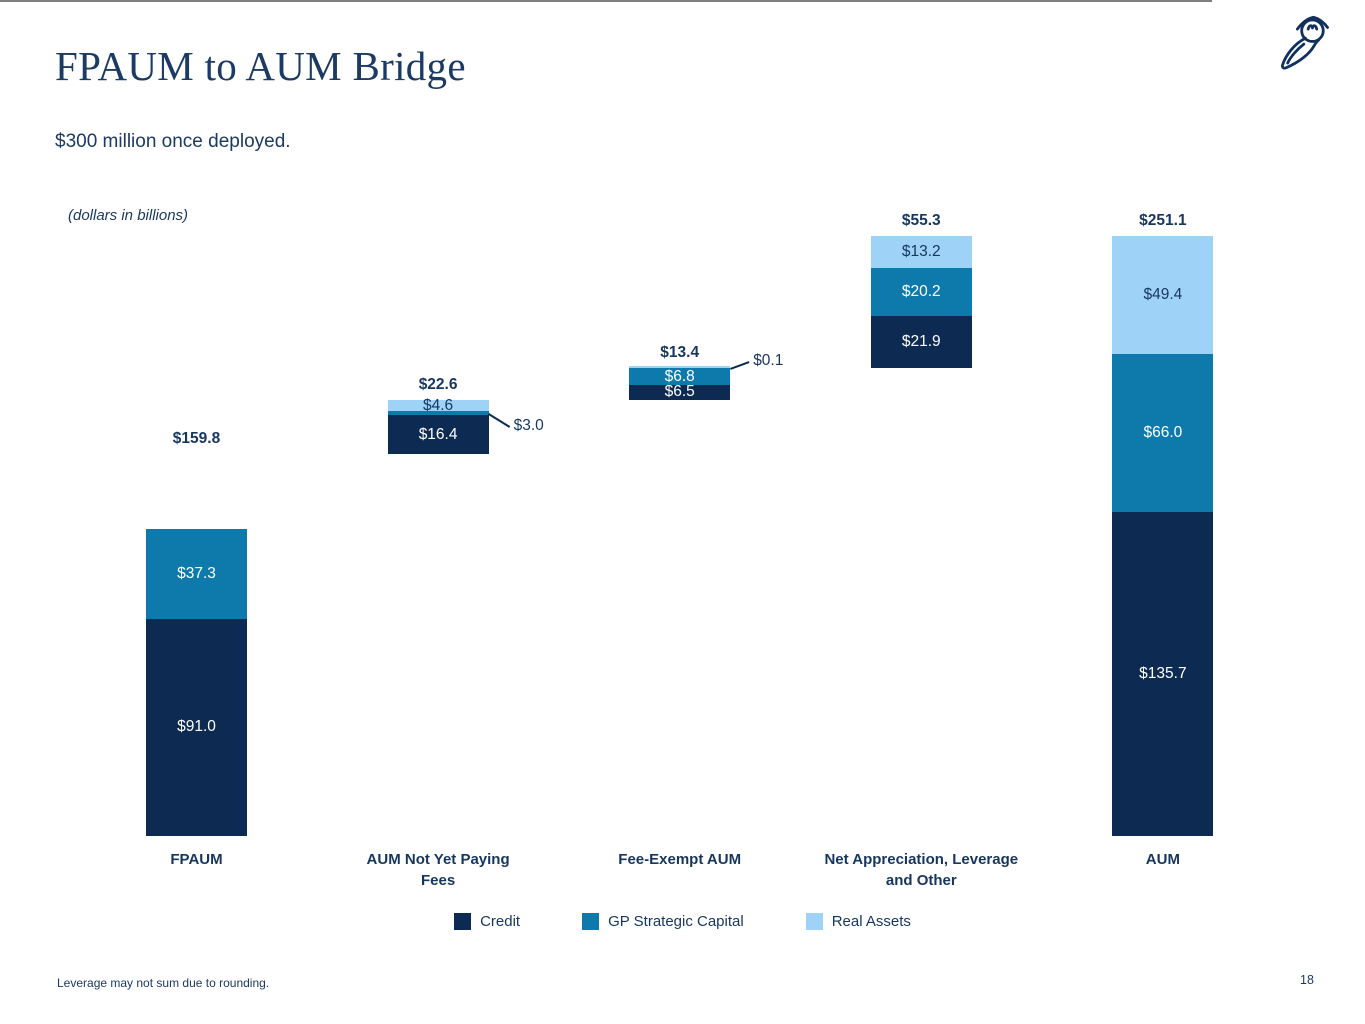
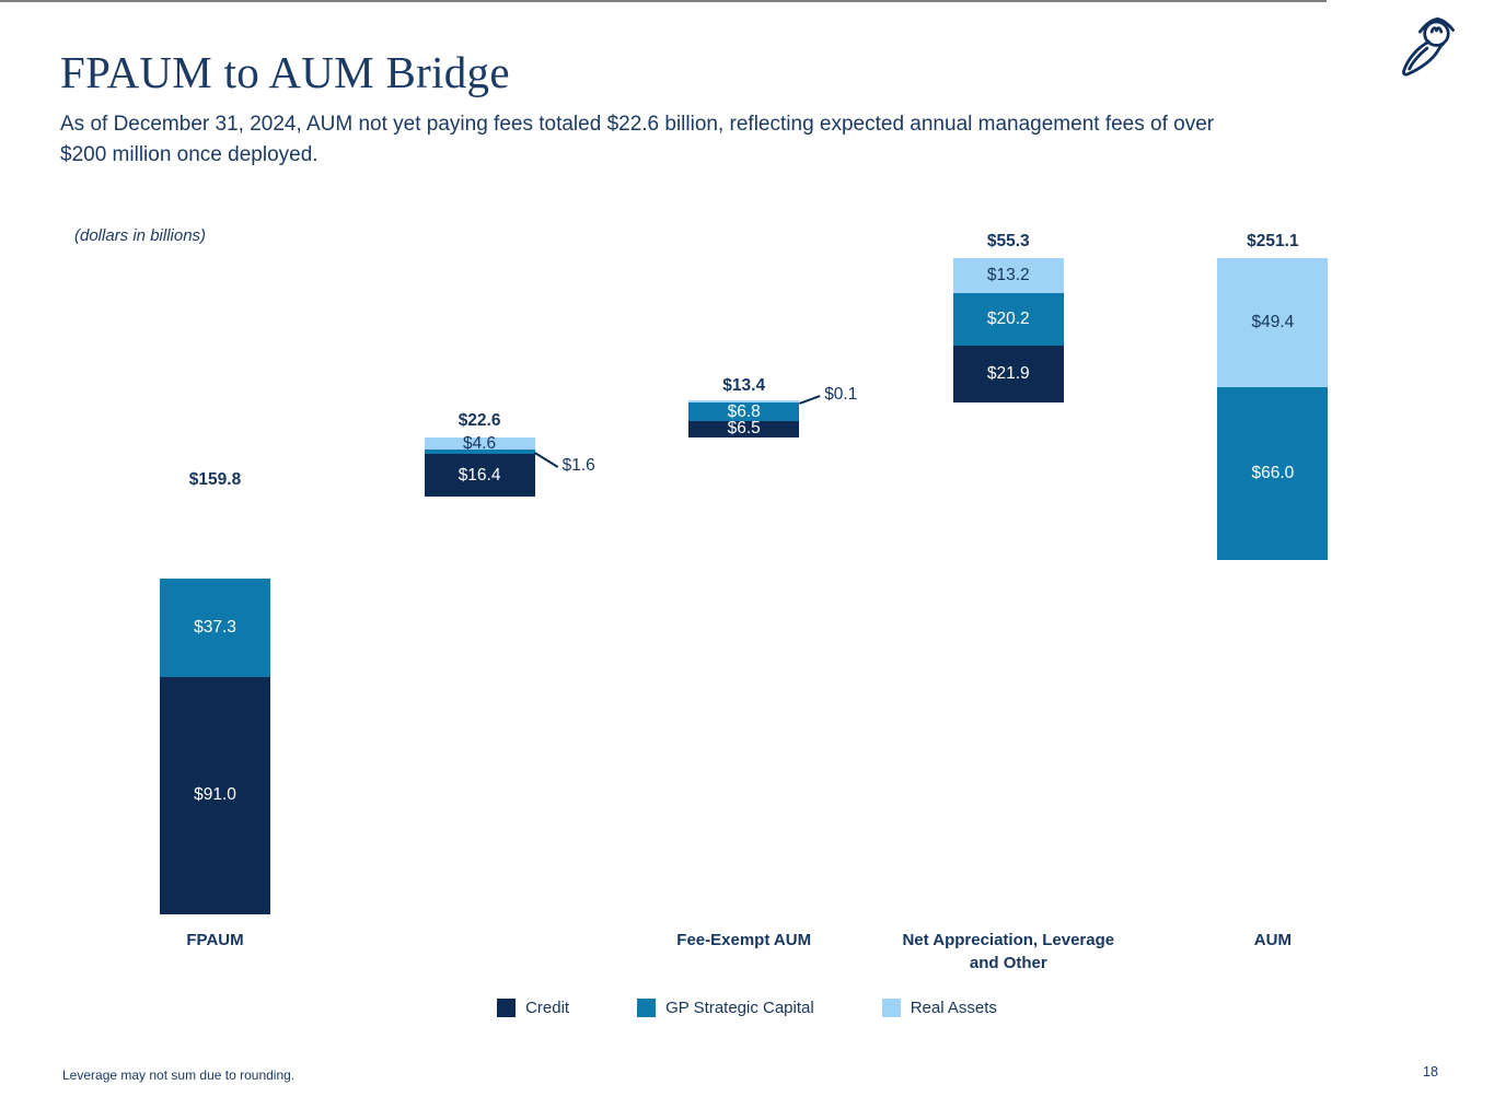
  FPAUM to AUM Bridge
+ As of December 31, 2024, AUM not yet paying fees totaled $22.6 billion, reflecting expected annual management fees of over
- $300 million once deployed.
+ $200 million once deployed.
  (dollars in billions)
  $91.0
  $37.3
  $159.8
  FPAUM
  $16.4
- $3.0
+ $1.6
  $4.6
  $22.6
- AUM Not Yet Paying
- Fees
  $6.5
  $6.8
  $0.1
  $13.4
  Fee-Exempt AUM
  $21.9
  $20.2
  $13.2
  $55.3
  Net Appreciation, Leverage
  and Other
- $135.7
  $66.0
  $49.4
  $251.1
  AUM
  Credit
  GP Strategic Capital
  Real Assets
  Leverage may not sum due to rounding.
  18
